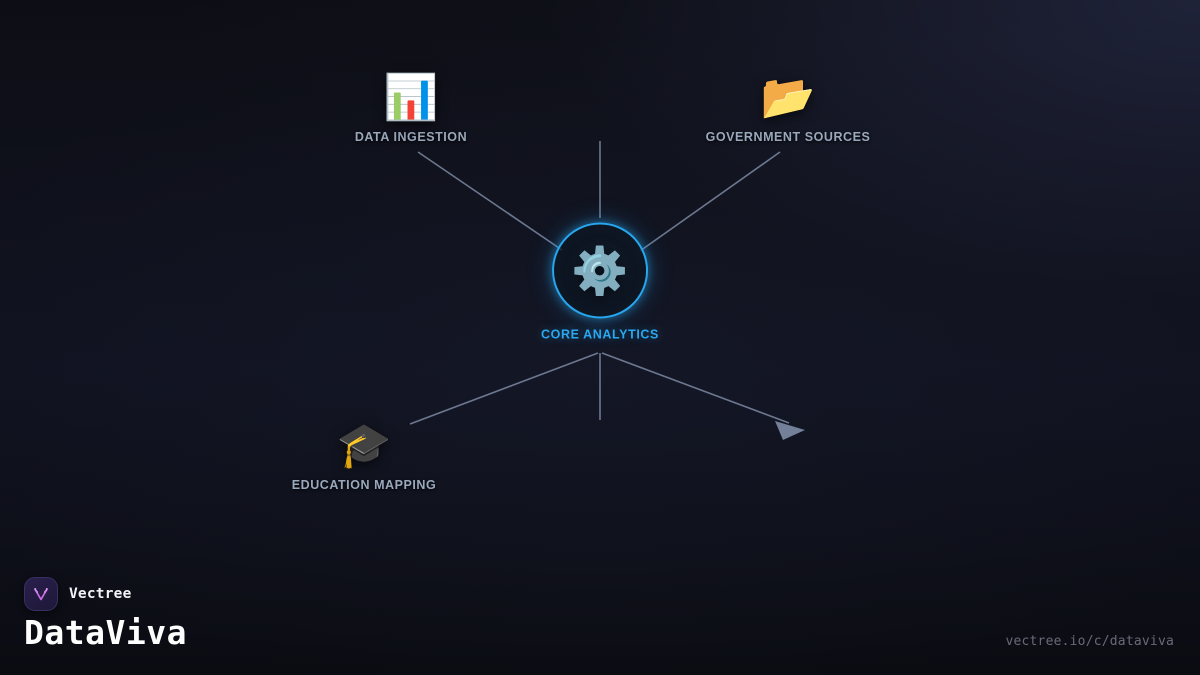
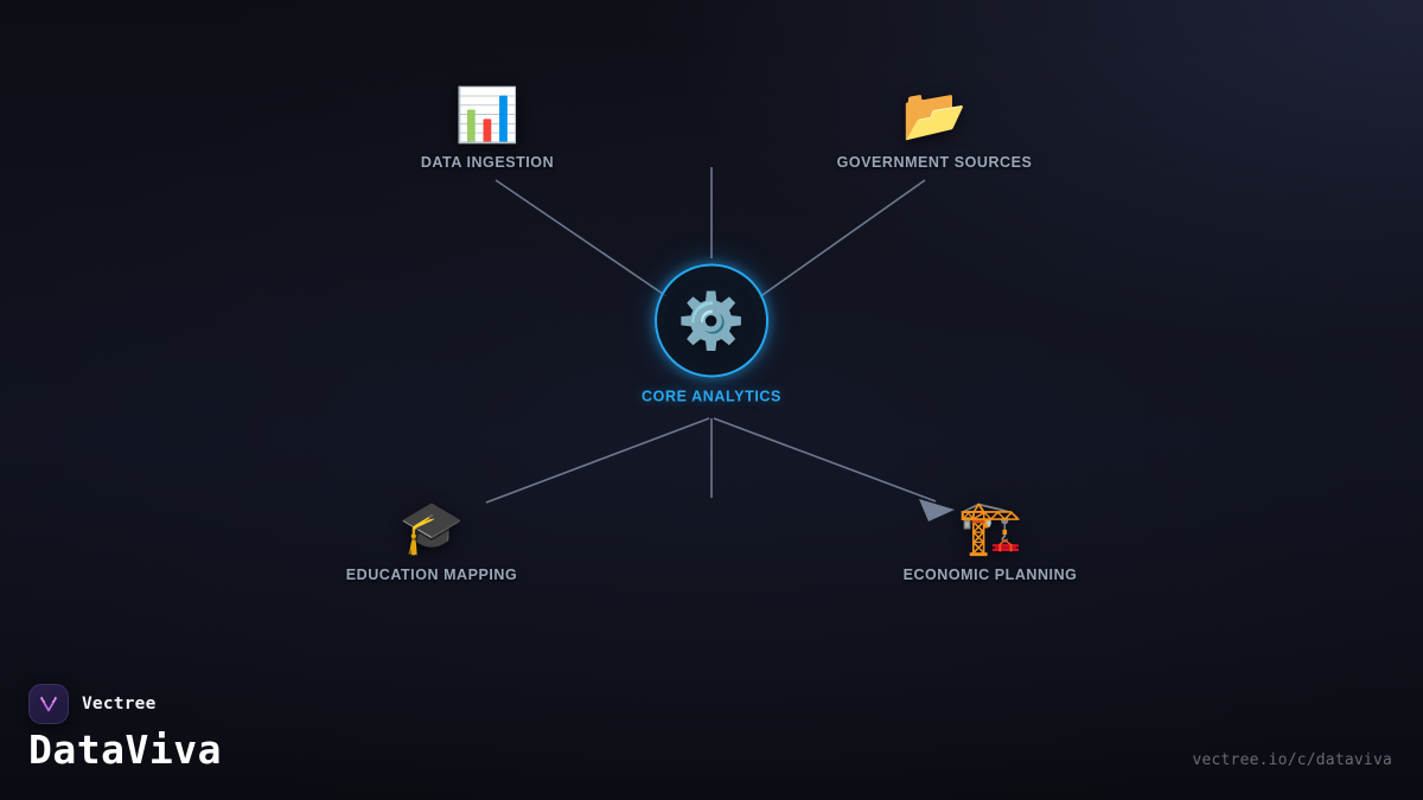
  ⚙️
  CORE ANALYTICS
  📊
  DATA INGESTION
  📂
  GOVERNMENT SOURCES
  🎓
  EDUCATION MAPPING
+ 🏗️
+ ECONOMIC PLANNING
  Vectree
  DataViva
  vectree.io/c/dataviva
